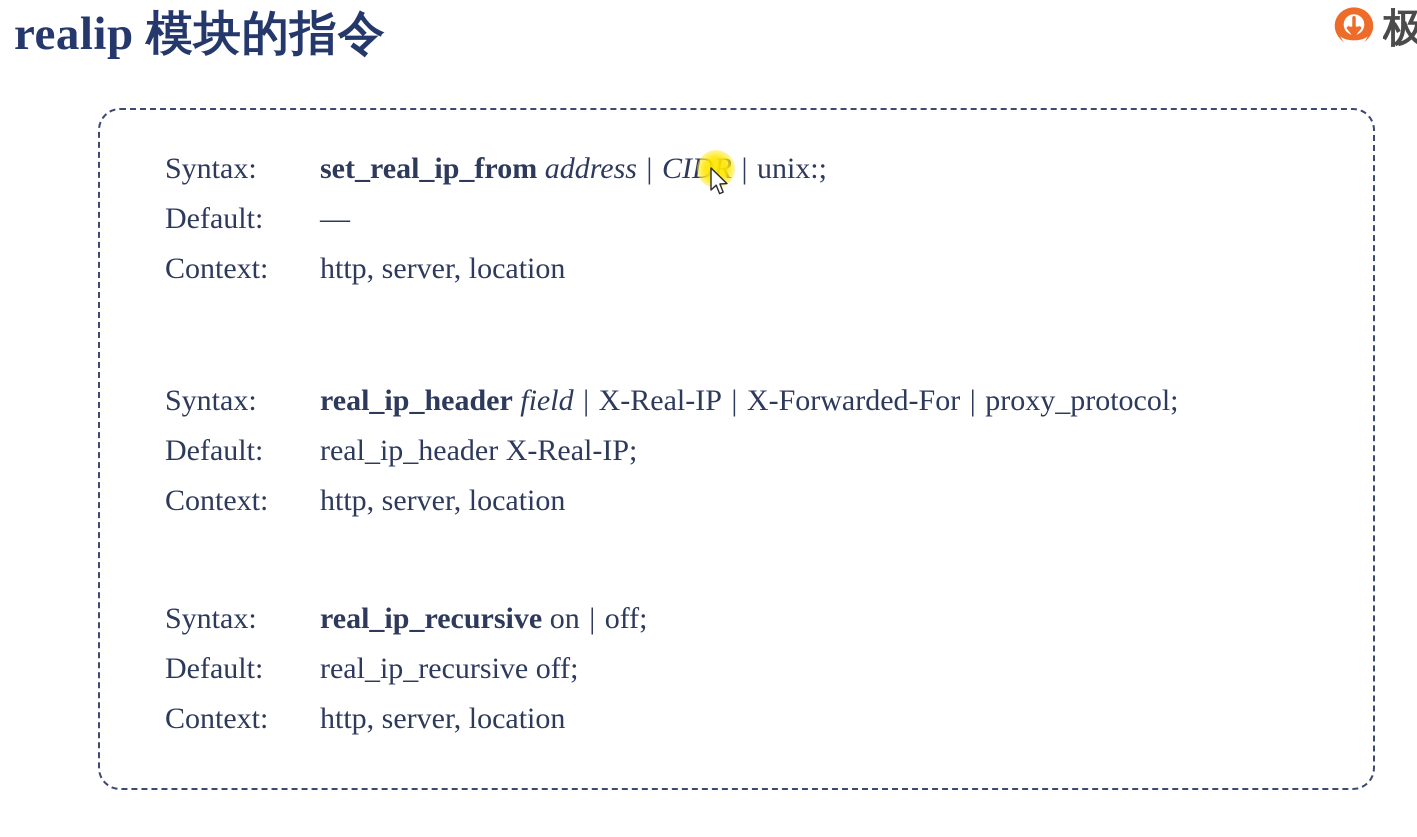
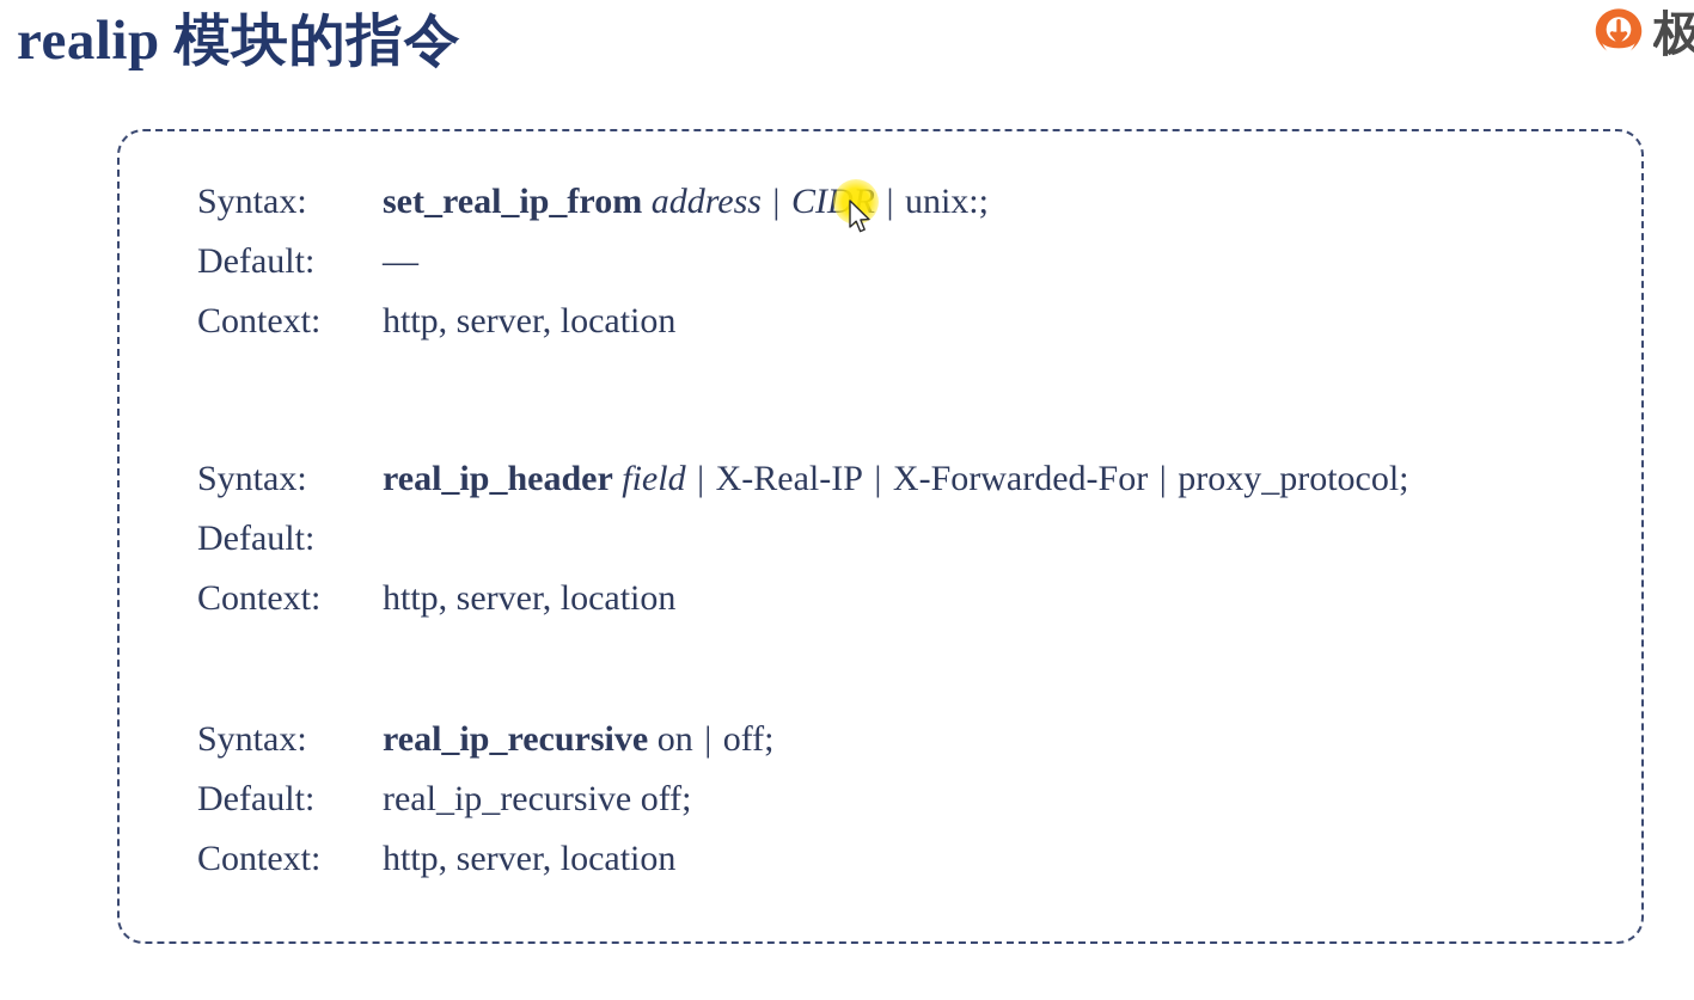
  realip 模块的指令
  极
  Syntax:
  set_real_ip_from address | CI | unix:;
  Default:
  —
  Context:
  http, server, location
  Syntax:
  real_ip_header field | X-Real-IP | X-Forwarded-For | proxy_protocol;
  Default:
- real_ip_header X-Real-IP;
  Context:
  http, server, location
  Syntax:
  real_ip_recursive on | off;
  Default:
  real_ip_recursive off;
  Context:
  http, server, location
